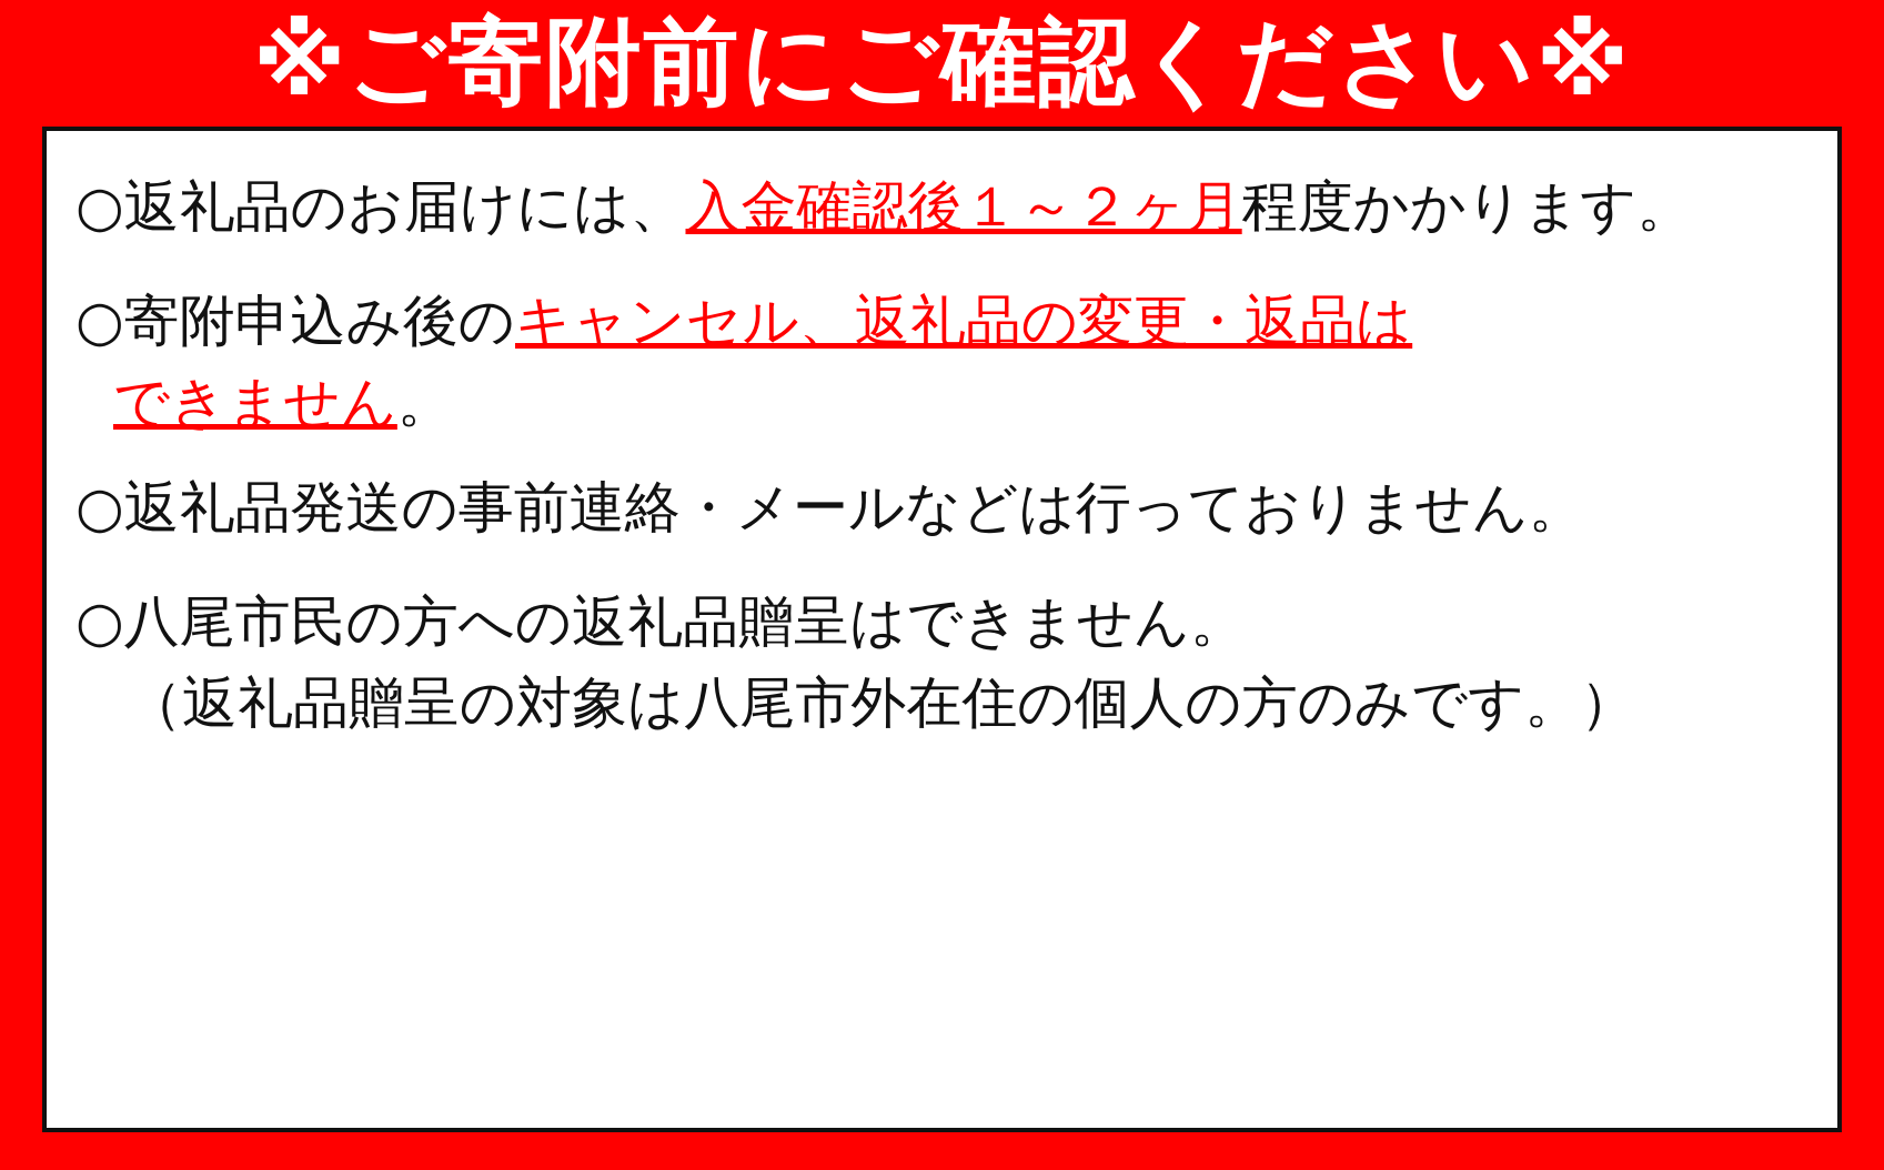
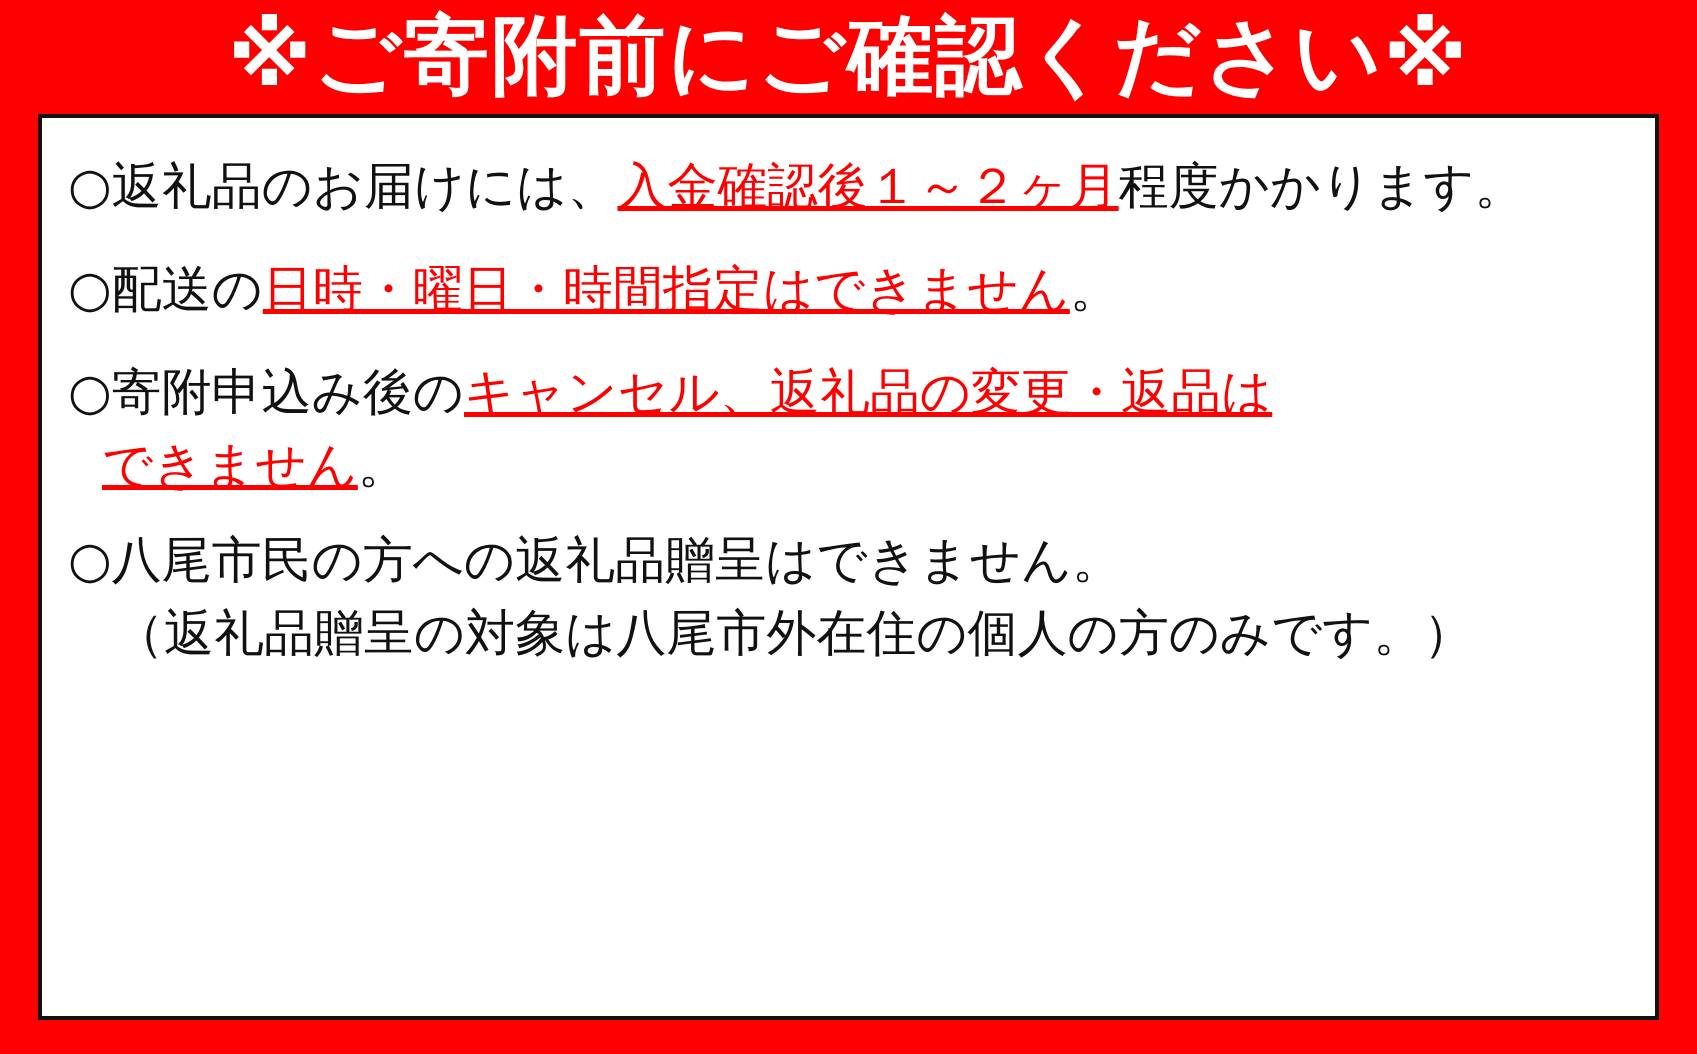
  ※ご寄附前にご確認ください※
  ○返礼品のお届けには、入金確認後１～２ヶ月程度かかります。
+ ○配送の日時・曜日・時間指定はできません。
  ○寄附申込み後のキャンセル、返礼品の変更・返品は
  できません。
- ○返礼品発送の事前連絡・メールなどは行っておりません。
  ○八尾市民の方への返礼品贈呈はできません。
  （返礼品贈呈の対象は八尾市外在住の個人の方のみです。）
